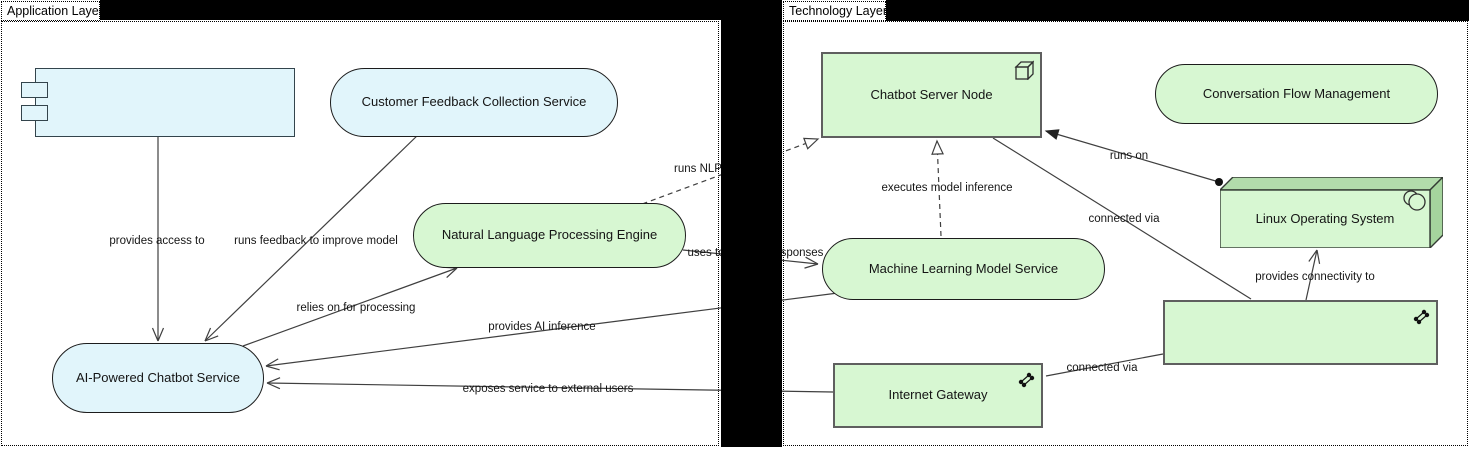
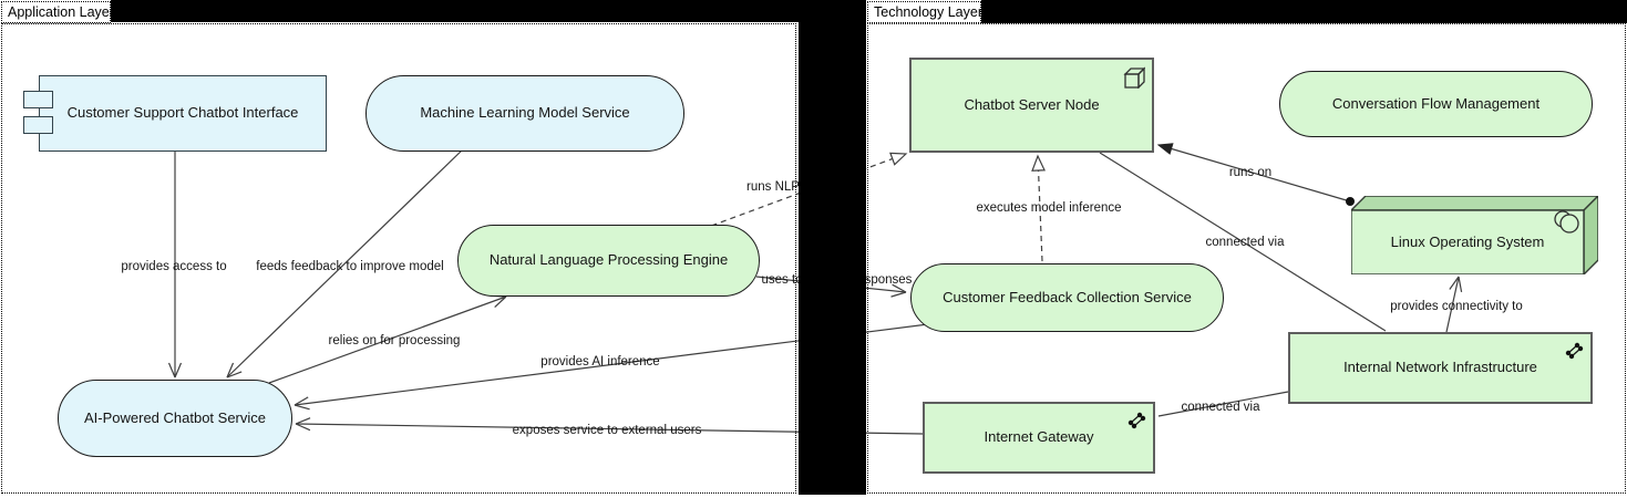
  Application Laye
  Technology Layer
  provides access to
- runs feedback to improve model
+ feeds feedback to improve model
  relies on for processing
  runs NLP
  uses t
  sponses
  provides AI inference
  exposes service to external users
  executes model inference
  runs on
  connected via
  provides connectivity to
  connected via
+ Customer Support Chatbot Interface
- Customer Feedback Collection Service
+ Machine Learning Model Service
  Natural Language Processing Engine
  AI-Powered Chatbot Service
  Chatbot Server Node
  Conversation Flow Management
  Linux Operating System
- Machine Learning Model Service
+ Customer Feedback Collection Service
+ Internal Network Infrastructure
  Internet Gateway
